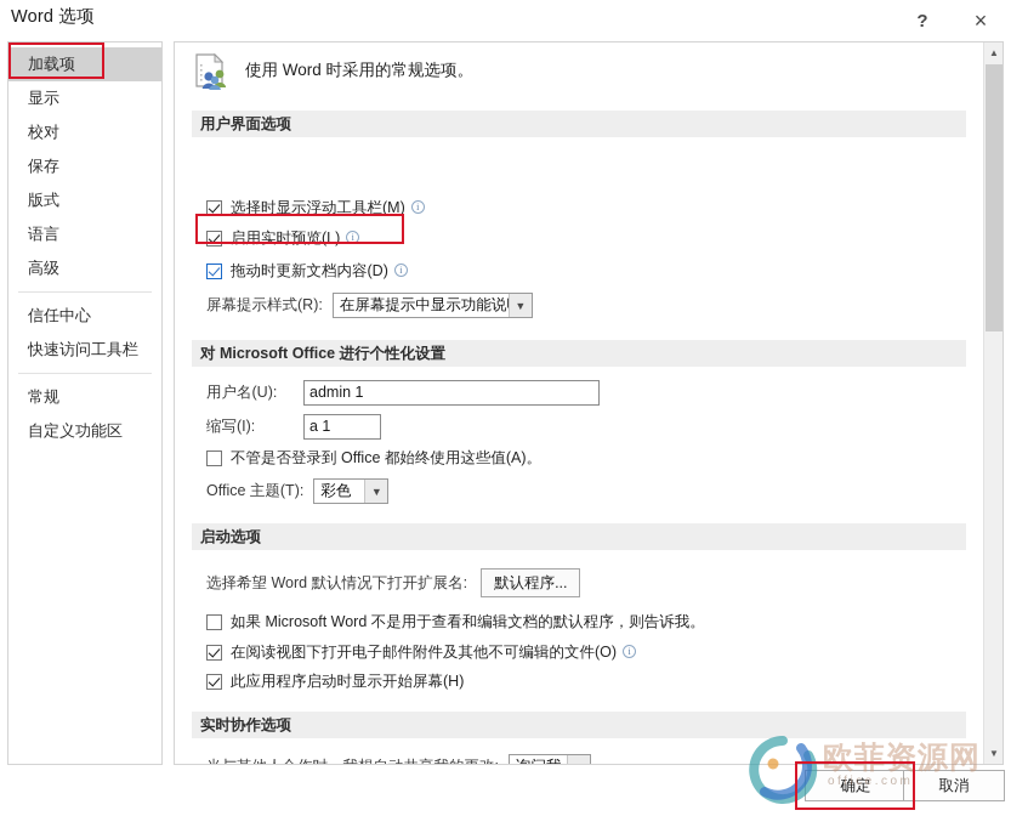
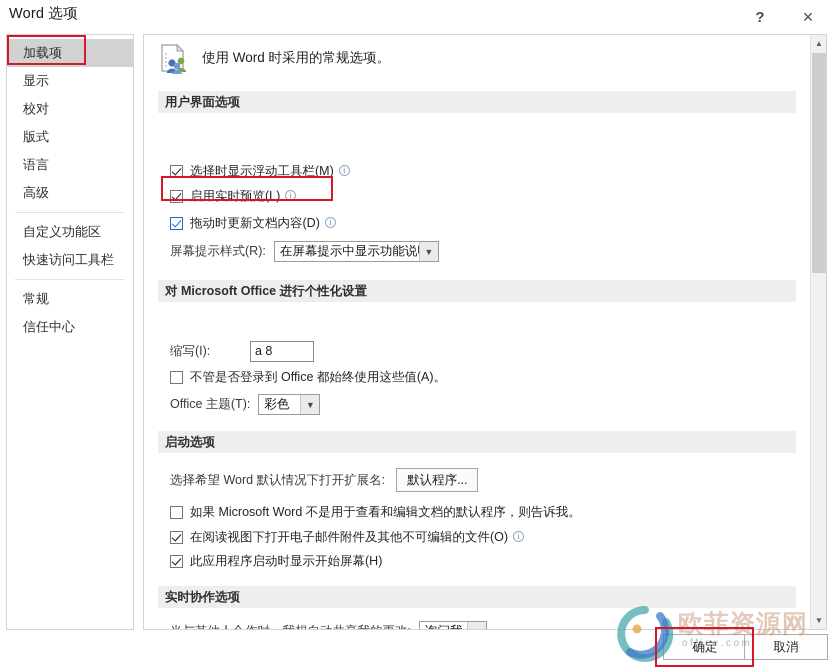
  Word 选项
  ?
  ×
  加载项
  显示
  校对
- 保存
  版式
  语言
  高级
- 信任中心
+ 自定义功能区
  快速访问工具栏
  常规
- 自定义功能区
+ 信任中心
  使用 Word 时采用的常规选项。
  用户界面选项
  选择时显示浮动工具栏(M)
  i
  启用实时预览(L)
  i
  拖动时更新文档内容(D)
  i
  屏幕提示样式(R):
  在屏幕提示中显示功能说
  ▼
  对 Microsoft Office 进行个性化设置
- 用户名(U):
- admin 1
  缩写(I):
- a 1
+ a 8
  不管是否登录到 Office 都始终使用这些值(A)。
  Office 主题(T):
  彩色
  ▼
  启动选项
  选择希望 Word 默认情况下打开扩展名:
  默认程序...
  如果 Microsoft Word 不是用于查看和编辑文档的默认程序，则告诉我。
  在阅读视图下打开电子邮件附件及其他不可编辑的文件(O)
  i
  此应用程序启动时显示开始屏幕(H)
  实时协作选项
  ▲
  ▼
  确定
  取消
  欧菲资源网
  office.com
